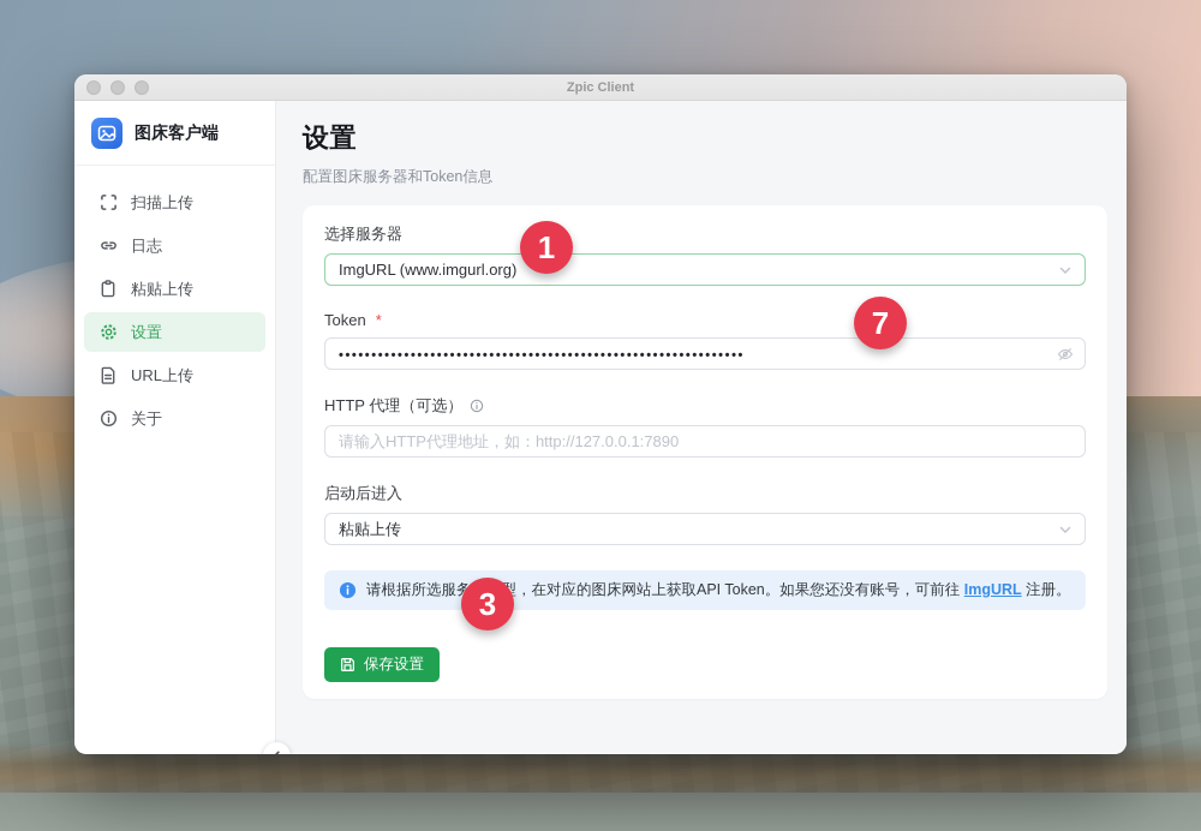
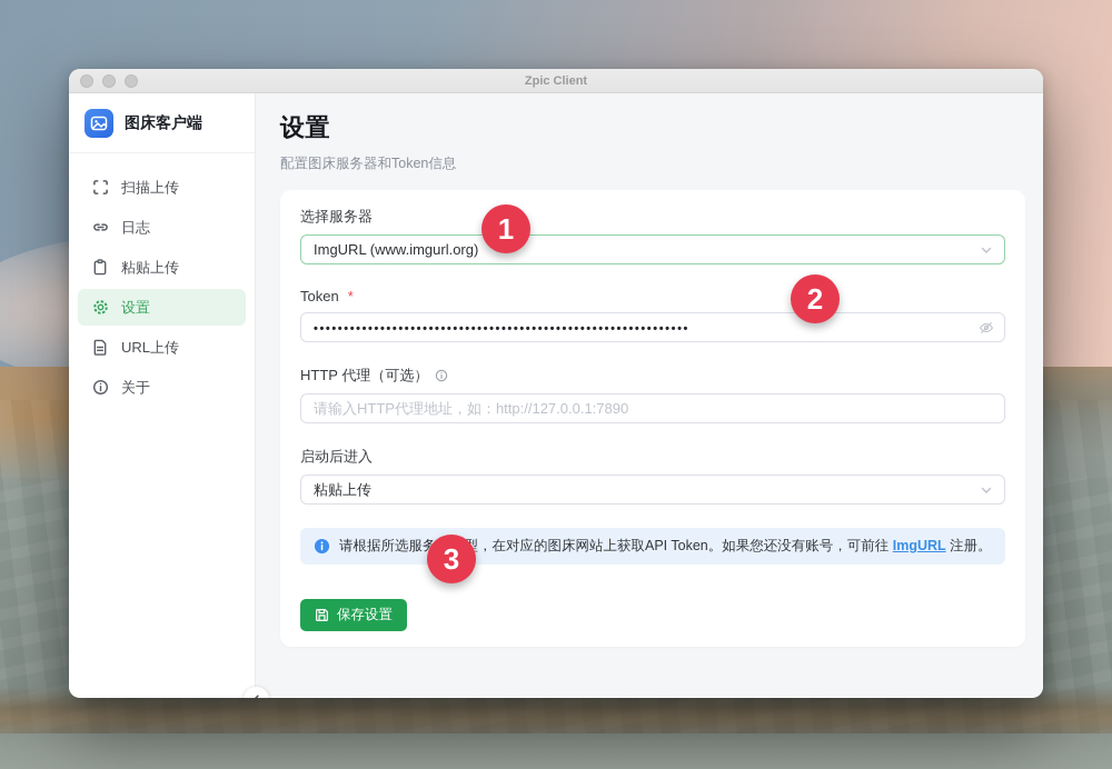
  Zpic Client
  图床客户端
  扫描上传
  日志
  粘贴上传
  设置
  URL上传
  关于
  设置
  配置图床服务器和Token信息
  选择服务器
  ImgURL (www.imgurl.org)
  Token
  *
  ••••••••••••••••••••••••••••••••••••••••••••••••••••••••••••••
  HTTP 代理（可选）
  请输入HTTP代理地址，如：http://127.0.0.1:7890
  启动后进入
  粘贴上传
  请根据所选服，在对应的图床网站上获取API Token。如果您还没有账号，可前往 ImgURL 注册。
  保存设置
  1
- 7
+ 2
  3
